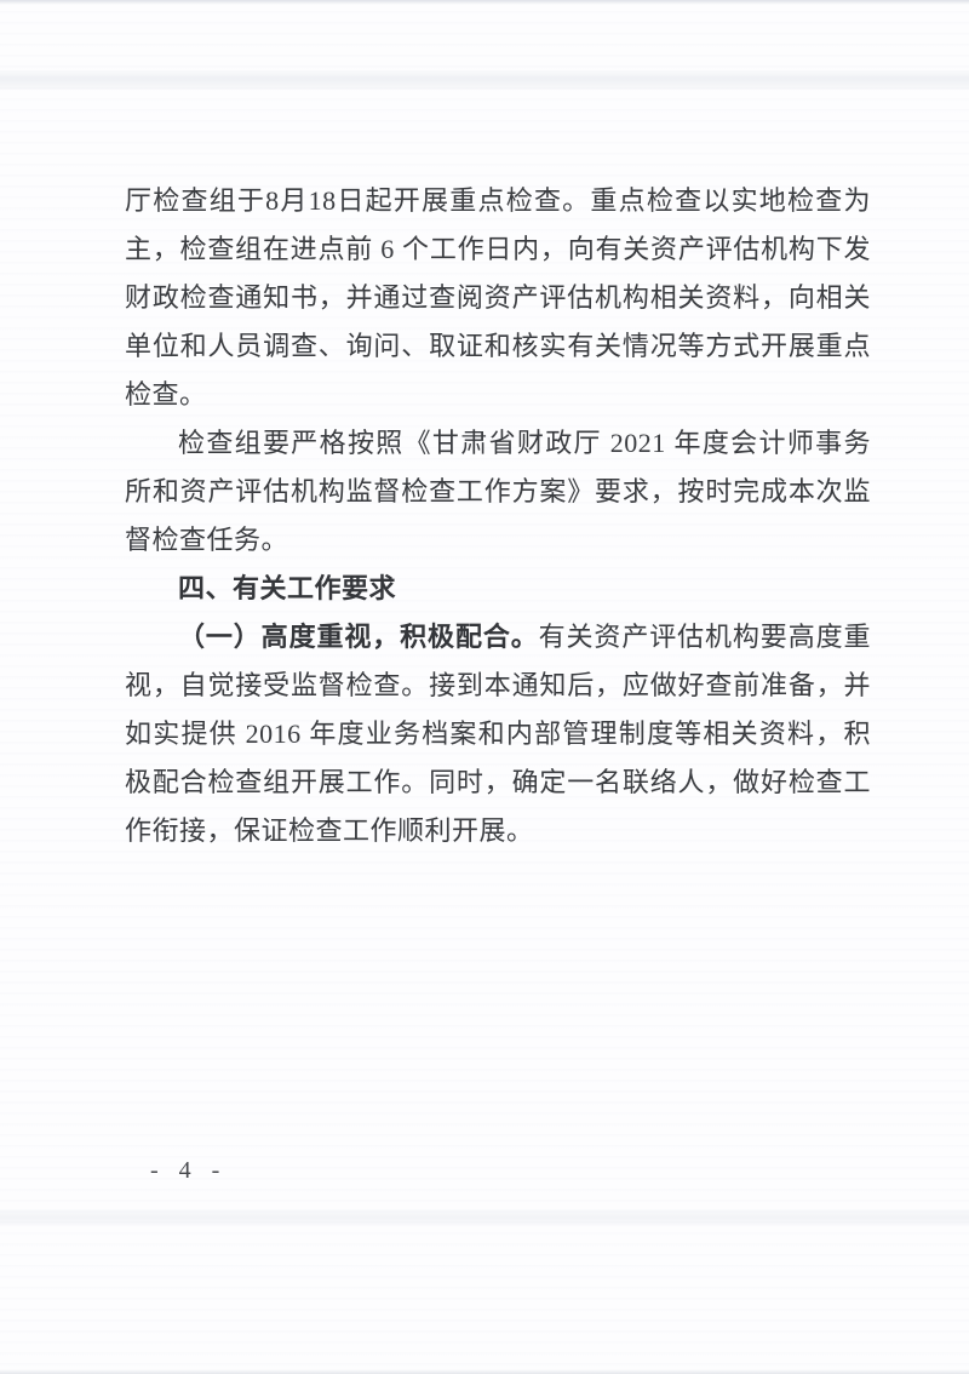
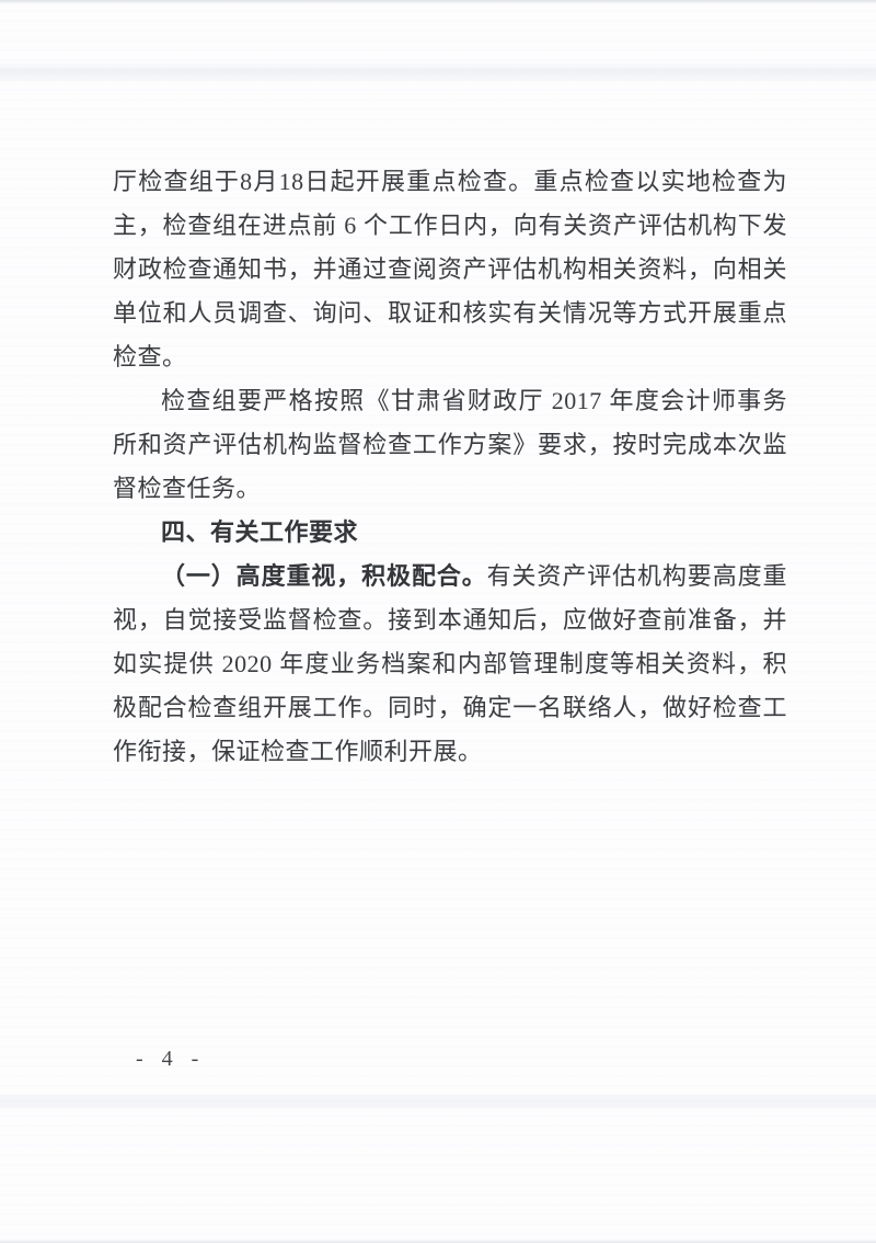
  厅检查组于8月18日起开展重点检查。重点检查以实地检查为主，检查组在进点前 6 个工作日内，向有关资产评估机构下发财政检查通知书，并通过查阅资产评估机构相关资料，向相关单位和人员调查、询问、取证和核实有关情况等方式开展重点检查。
- 检查组要严格按照《甘肃省财政厅 2021 年度会计师事务所和资产评估机构监督检查工作方案》要求，按时完成本次监督检查任务。
+ 检查组要严格按照《甘肃省财政厅 2017 年度会计师事务所和资产评估机构监督检查工作方案》要求，按时完成本次监督检查任务。
  四、有关工作要求
- （一）高度重视，积极配合。有关资产评估机构要高度重视，自觉接受监督检查。接到本通知后，应做好查前准备，并如实提供 2016 年度业务档案和内部管理制度等相关资料，积极配合检查组开展工作。同时，确定一名联络人，做好检查工作衔接，保证检查工作顺利开展。
+ （一）高度重视，积极配合。有关资产评估机构要高度重视，自觉接受监督检查。接到本通知后，应做好查前准备，并如实提供 2020 年度业务档案和内部管理制度等相关资料，积极配合检查组开展工作。同时，确定一名联络人，做好检查工作衔接，保证检查工作顺利开展。
  - 4 -
